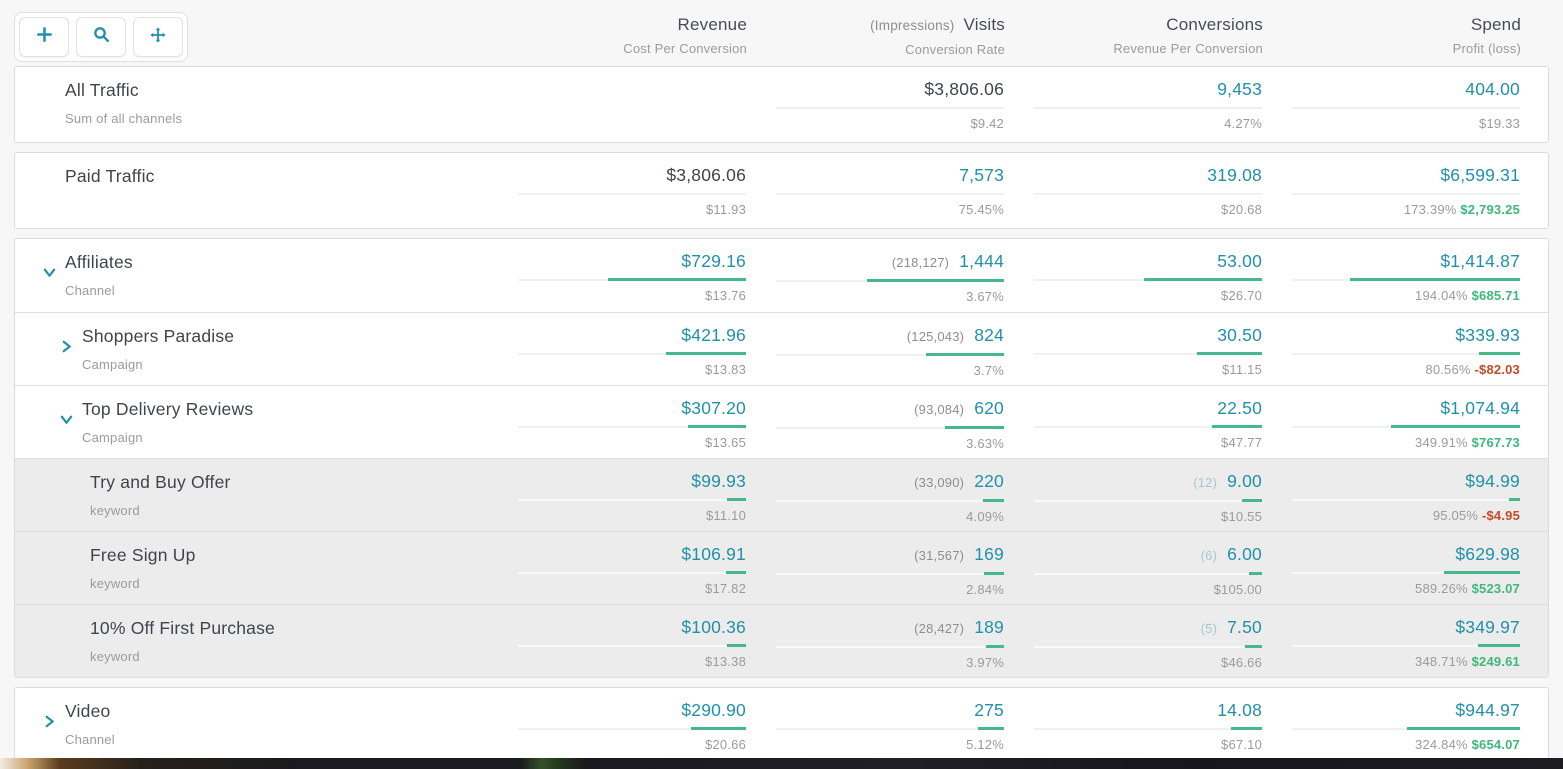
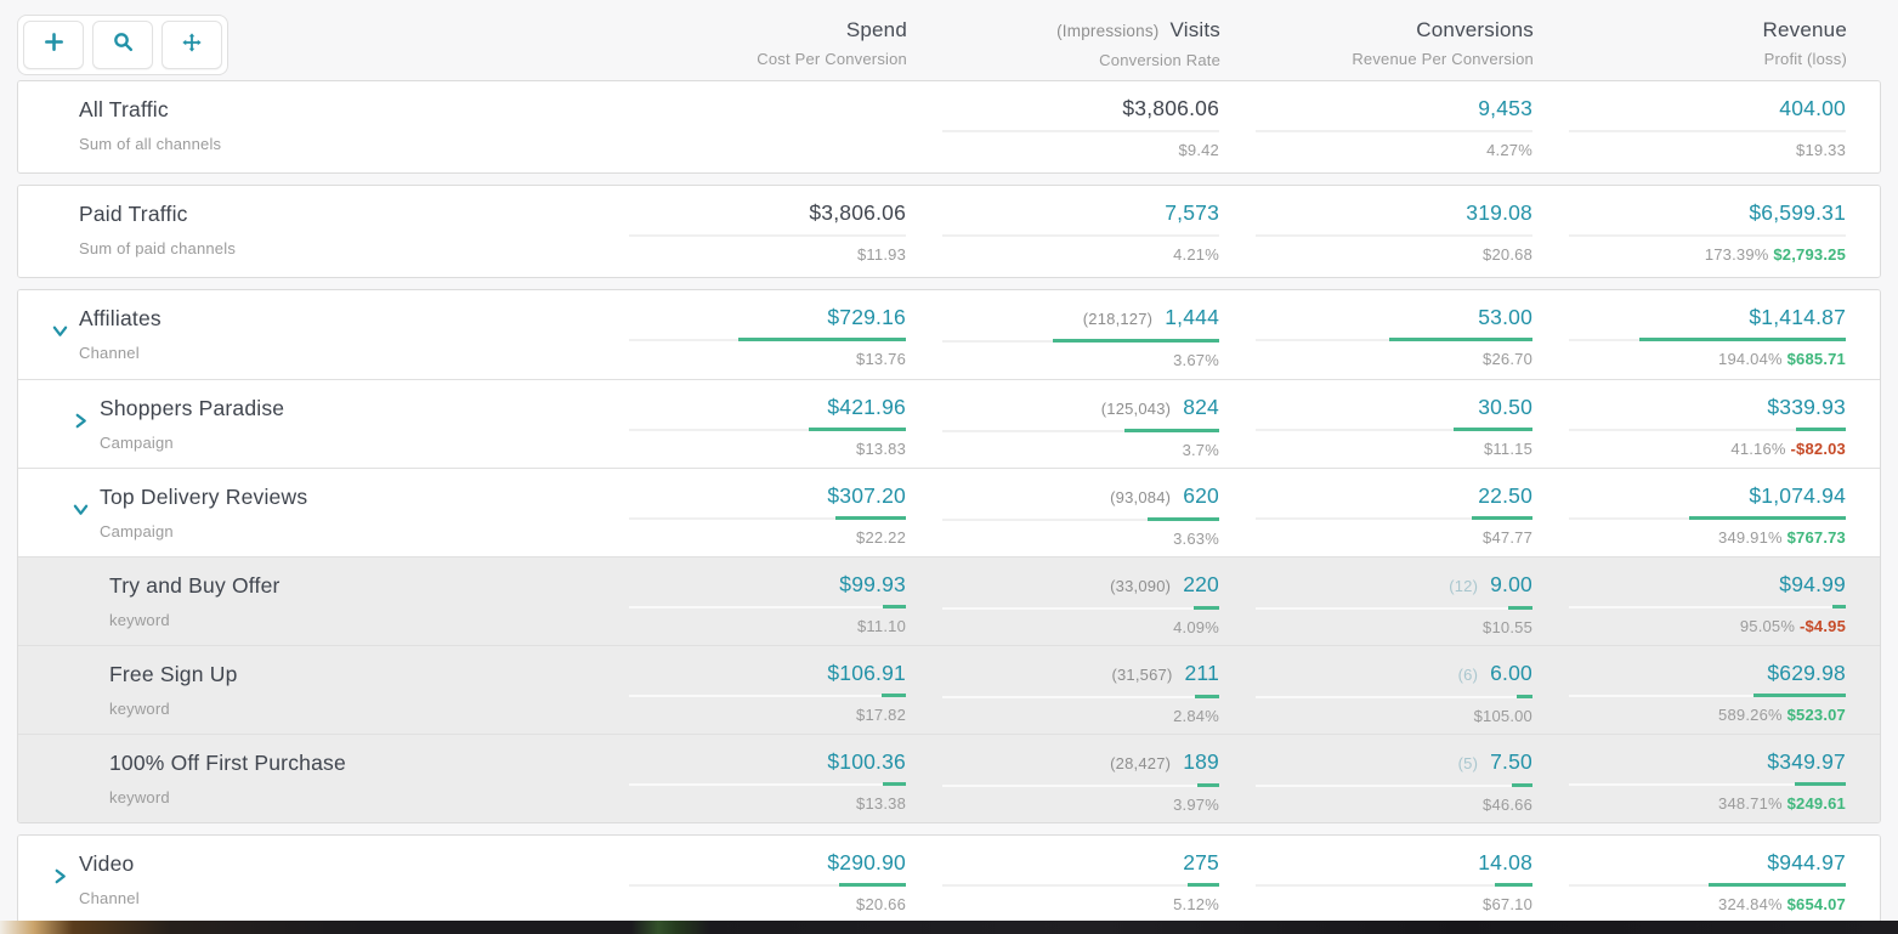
- Revenue
+ Spend
  Cost Per Conversion
  (Impressions) Visits
  Conversion Rate
  Conversions
  Revenue Per Conversion
- Spend
+ Revenue
  Profit (loss)
  All Traffic
  Sum of all channels
  $3,806.06
  $9.42
  9,453
  4.27%
  404.00
  $19.33
  Paid Traffic
+ Sum of paid channels
  $3,806.06
  $11.93
  7,573
- 75.45%
+ 4.21%
  319.08
  $20.68
  $6,599.31
  173.39% $2,793.25
  Affiliates
  Channel
  $729.16
  $13.76
  (218,127) 1,444
  3.67%
  53.00
  $26.70
  $1,414.87
  194.04% $685.71
  Shoppers Paradise
  Campaign
  $421.96
  $13.83
  (125,043) 824
  3.7%
  30.50
  $11.15
  $339.93
- 80.56% -$82.03
+ 41.16% -$82.03
  Top Delivery Reviews
  Campaign
  $307.20
- $13.65
+ $22.22
  (93,084) 620
  3.63%
  22.50
  $47.77
  $1,074.94
  349.91% $767.73
  Try and Buy Offer
  keyword
  $99.93
  $11.10
  (33,090) 220
  4.09%
  (12) 9.00
  $10.55
  $94.99
  95.05% -$4.95
  Free Sign Up
  keyword
  $106.91
  $17.82
- (31,567) 169
+ (31,567) 211
  2.84%
  (6) 6.00
  $105.00
  $629.98
  589.26% $523.07
- 10% Off First Purchase
+ 100% Off First Purchase
  keyword
  $100.36
  $13.38
  (28,427) 189
  3.97%
  (5) 7.50
  $46.66
  $349.97
  348.71% $249.61
  Video
  Channel
  $290.90
  $20.66
  275
  5.12%
  14.08
  $67.10
  $944.97
  324.84% $654.07
